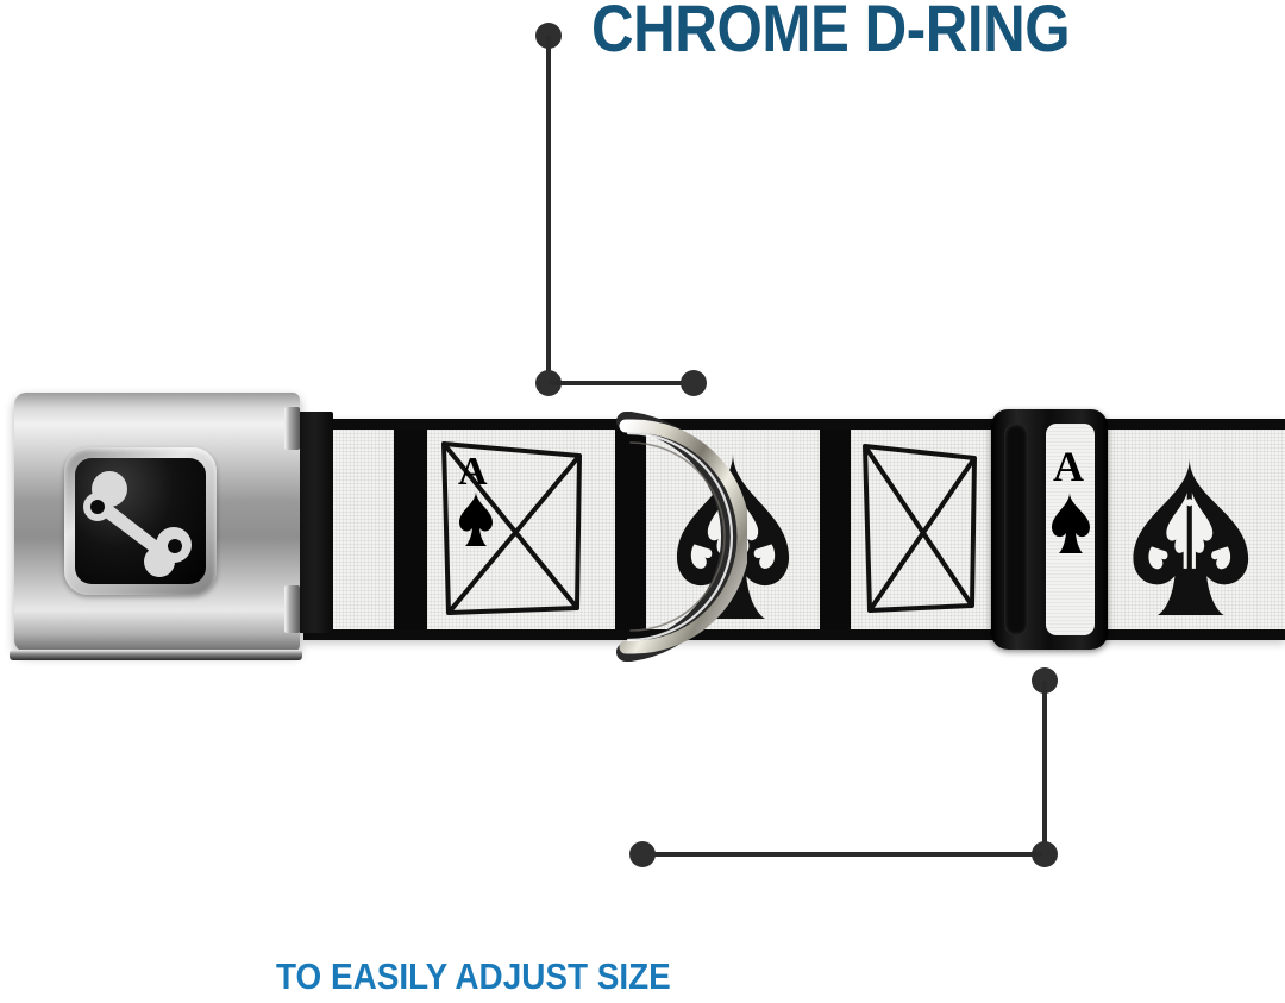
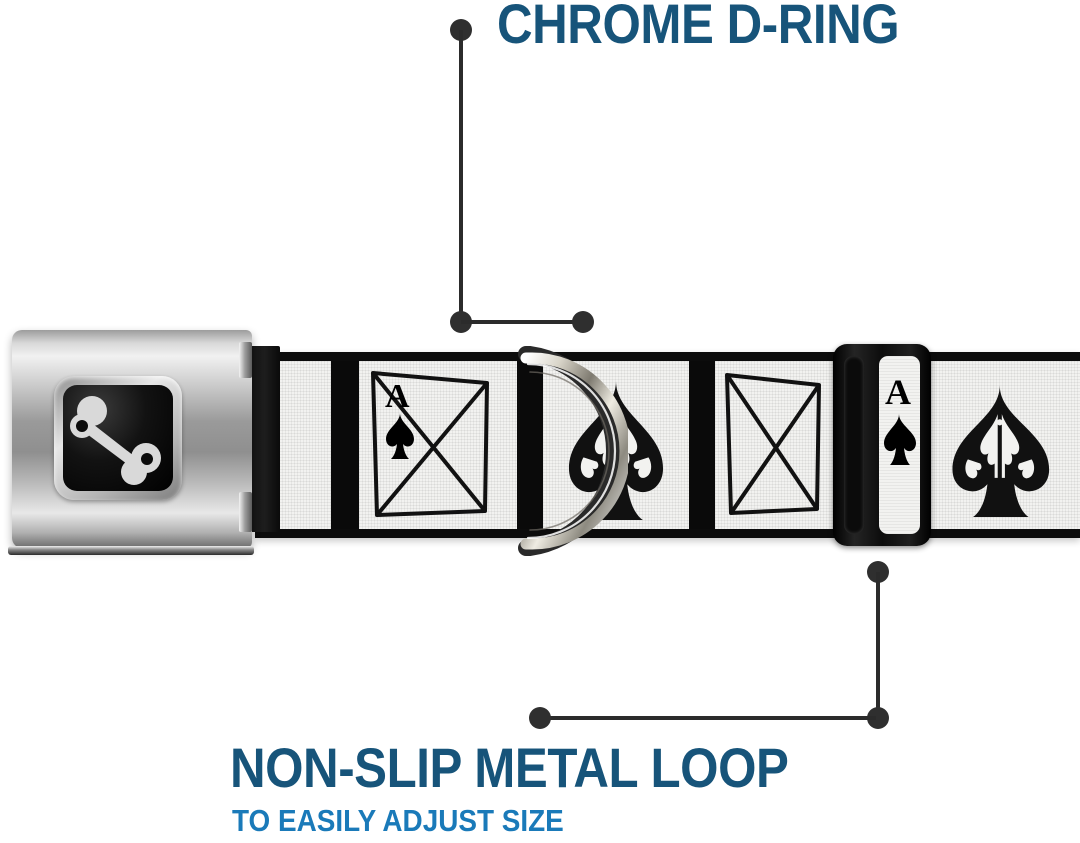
  CHROME D-RING
  A
  A
+ NON-SLIP METAL LOOP
  TO EASILY ADJUST SIZE
